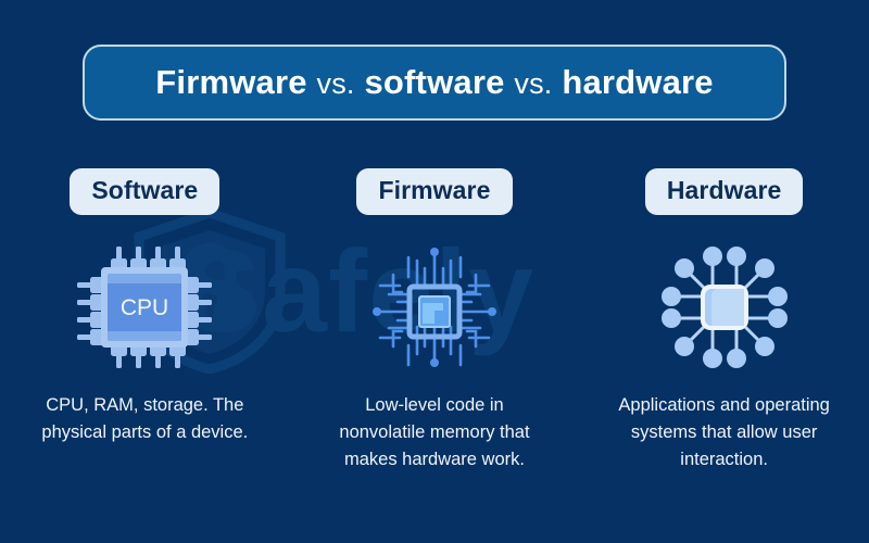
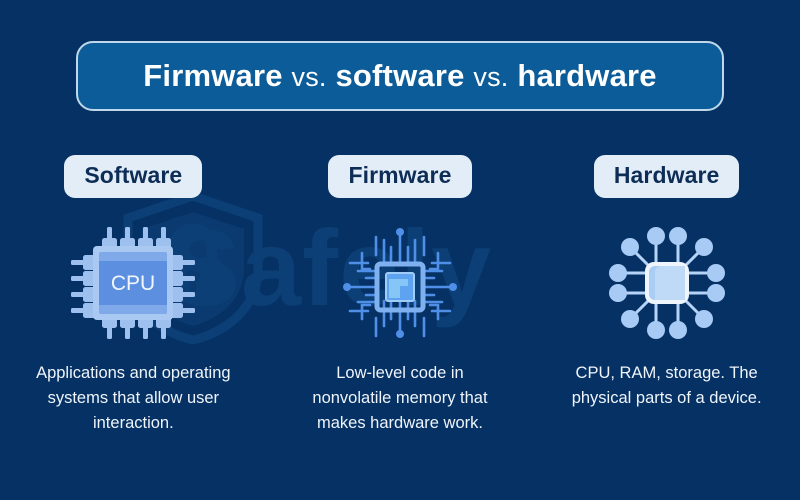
  Safely
  Firmware vs. software vs. hardware
  Software
  CPU
- CPU, RAM, storage. The physical parts of a device.
+ Applications and operating systems that allow user interaction.
  Firmware
  Low-level code in nonvolatile memory that makes hardware work.
  Hardware
- Applications and operating systems that allow user interaction.
+ CPU, RAM, storage. The physical parts of a device.
